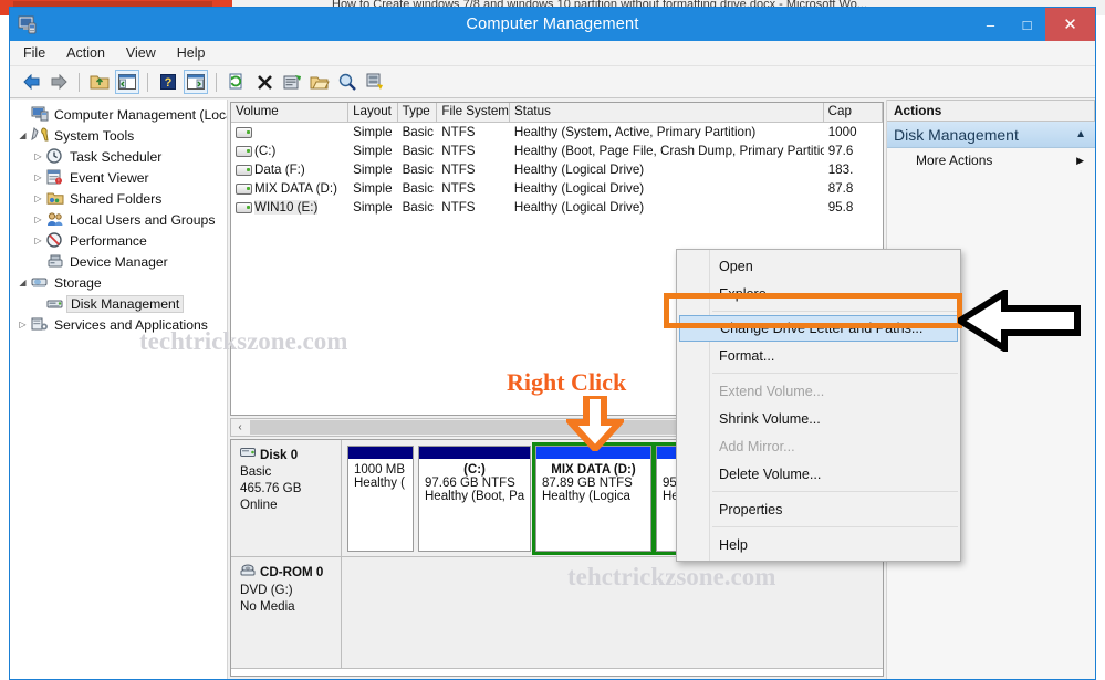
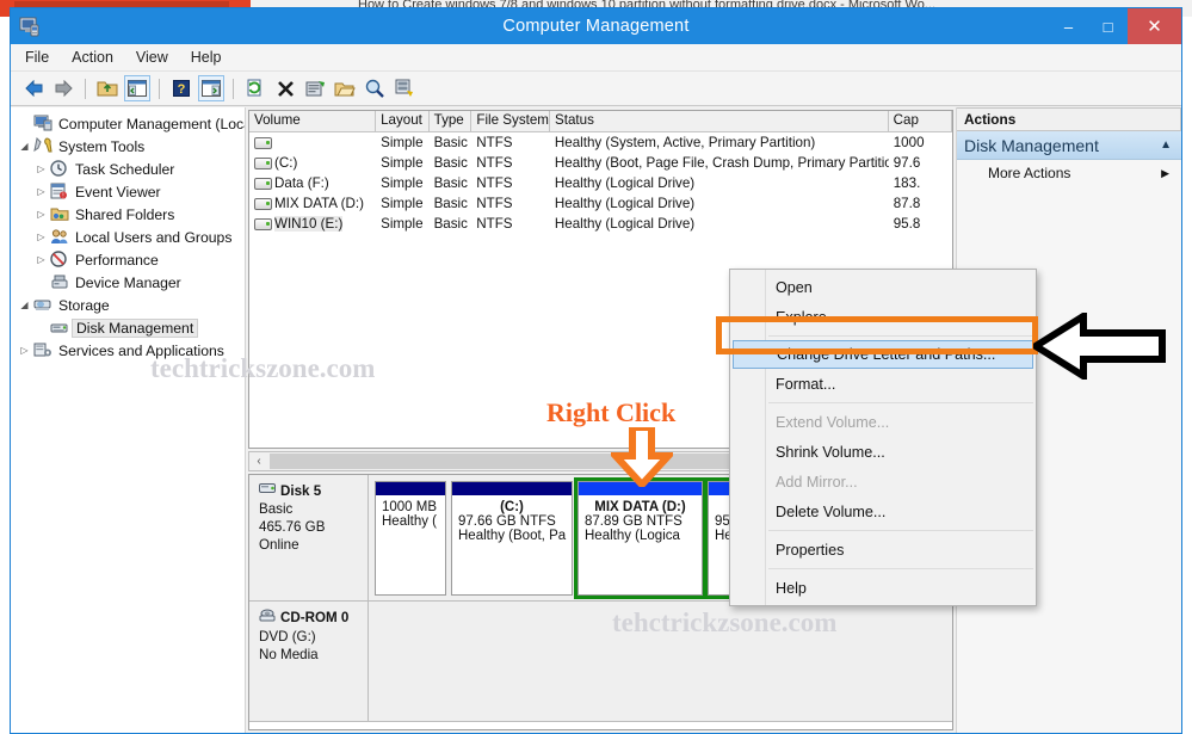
  How to Create windows 7/8 and windows 10 partition without formatting drive.docx - Microsoft Wo...
  Computer Management
  –
  □
  ✕
  File
  Action
  View
  Help
  ?
  Computer Management (Loc
  ◢
  System Tools
  ▷
  Task Scheduler
  ▷
  Event Viewer
  ▷
  Shared Folders
  ▷
  Local Users and Groups
  ▷
  Performance
  Device Manager
  ◢
  Storage
  Disk Management
  ▷
  Services and Applications
  Volume
  Layout
  Type
  File System
  Status
  Cap
  Simple
  Basic
  NTFS
  Healthy (System, Active, Primary Partition)
  1000
  (C:)
  Simple
  Basic
  NTFS
  Healthy (Boot, Page File, Crash Dump, Primary Partitio
  97.6
  Data (F:)
  Simple
  Basic
  NTFS
  Healthy (Logical Drive)
  183.
  MIX DATA (D:)
  Simple
  Basic
  NTFS
  Healthy (Logical Drive)
  87.8
  WIN10 (E:)
  Simple
  Basic
  NTFS
  Healthy (Logical Drive)
  95.8
  ‹
- Disk 0
+ Disk 5
  Basic
  465.76 GB
  Online
  1000 MB
  Healthy (
  (C:)
  97.66 GB NTFS
  Healthy (Boot, Pa
  MIX DATA (D:)
  87.89 GB NTFS
  Healthy (Logica
  95
  CD-ROM 0
  DVD (G:)
  No Media
  Actions
  Disk Management
  ▲
  More Actions
  ▶
  Open
  Explore
  Change Drive Letter and Paths...
  Format...
  Extend Volume...
  Shrink Volume...
  Add Mirror...
  Delete Volume...
  Properties
  Help
  techtrickszone.com
  tehctrickzsone.com
  Right Click
